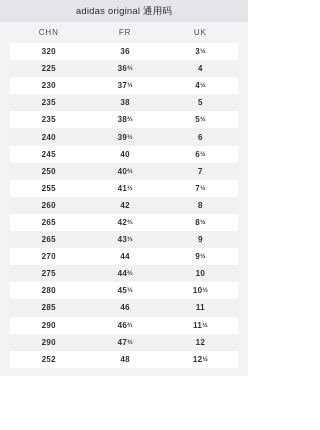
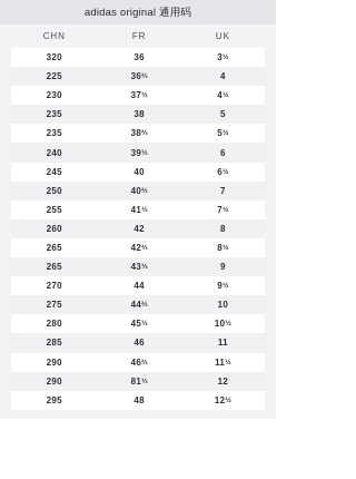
  adidas original 通用码
  CHN	FR	UK
  320	36	3
  225	36	4
  230	37	4
  235	38	5
  235	38	5
  240	39	6
  245	40	6
  250	40	7
  255	41	7
  260	42	8
  265	42	8
  265	43	9
  270	44	9
  275	44	10
  280	45	10
  285	46	11
  290	46	11
- 290	47	12
+ 290	81	12
- 252	48	12
+ 295	48	12
